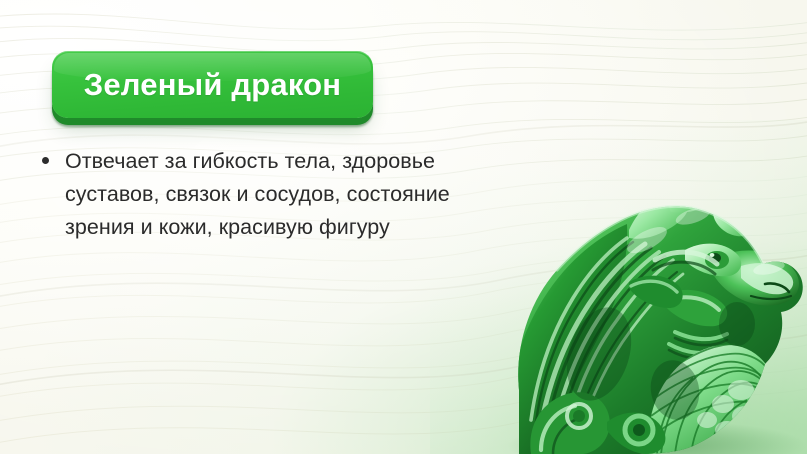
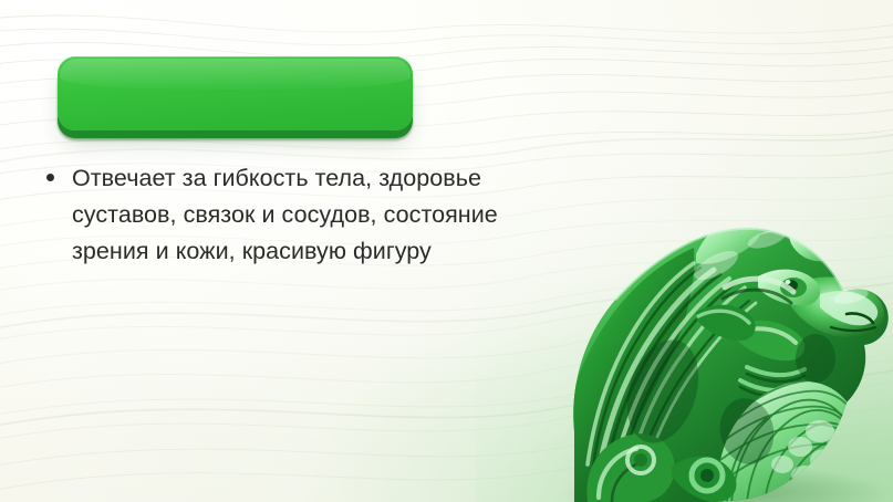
- Зеленый дракон
  Отвечает за гибкость тела, здоровье суставов, связок и сосудов, состояние зрения и кожи, красивую фигуру
